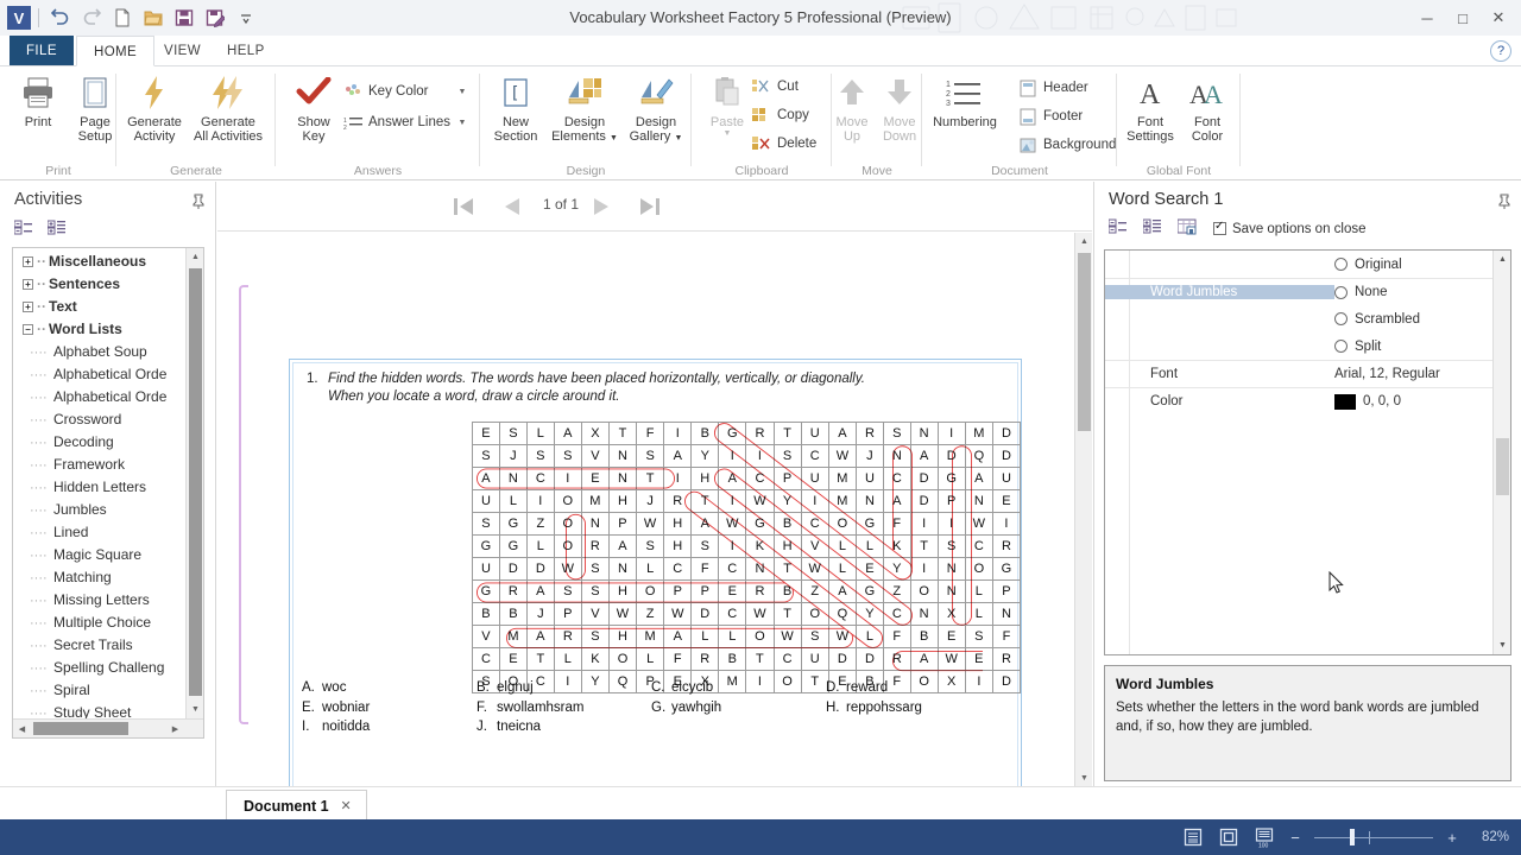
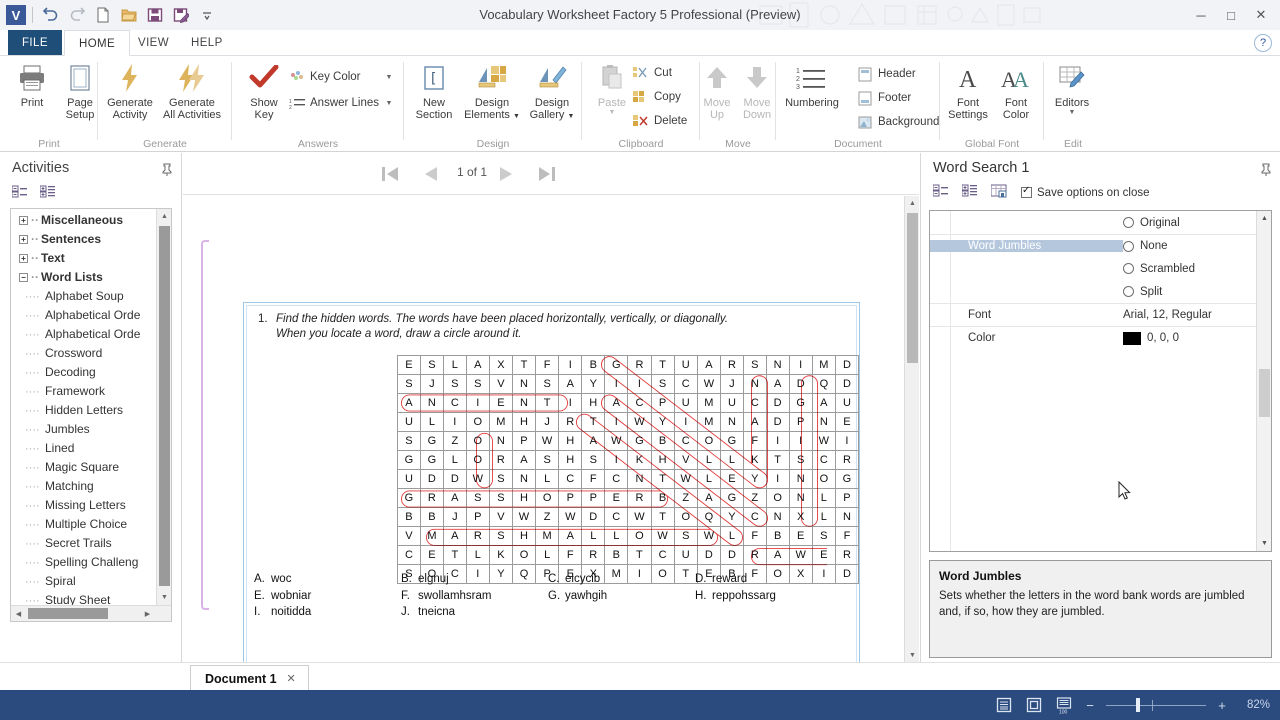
  Vocabulary Worksheet Factory 5 Professional (Preview)
  V
  ─
  □
  ✕
  FILE
  HOME
  VIEW
  HELP
  ?
  Print
  Page
  Setup
  Print
  Generate
  Activity
  Generate
  All Activities
  Generate
  Show
  Key
  Key Color
  Answer Lines
  Answers
  New
  Section
  Design
  Elements
  Design
  Gallery
  Design
  Paste
  Cut
  Copy
  Delete
  Clipboard
  Move
  Up
  Move
  Down
  Move
  Numbering
  Header
  Footer
  Background
  Document
  A
  Font
  Settings
  A
  A
  Font
  Color
  Global Font
+ Editors
+ Edit
  Activities
  + ·· Miscellaneous
  + ·· Sentences
  + ·· Text
  − ·· Word Lists
  ···· Alphabet Soup
  ···· Alphabetical Orde
  ···· Alphabetical Orde
  ···· Crossword
  ···· Decoding
  ···· Framework
  ···· Hidden Letters
  ···· Jumbles
  ···· Lined
  ···· Magic Square
  ···· Matching
  ···· Missing Letters
  ···· Multiple Choice
  ···· Secret Trails
  ···· Spelling Challeng
  ···· Spiral
  ···· Study Sheet
  1 of 1
  1.
  Find the hidden words. The words have been placed horizontally, vertically, or diagonally. When you locate a word, draw a circle around it.
  E	S	L	A	X	T	F	I	B		R	T	U	A	R	S	N	I	M	D
  S	J	S	S	V	N	S	A	Y	I		S	C	W	J		A	D	Q	D
  U	L	I	O	M	H	J	R		I		Y		M	N		D	P	N	E
  S	G	Z		N	P	W	H	A		G		C		G		I	I	W	I
  G	G	L		R	A	S	H	S	I		H		L			T	S	C	R
  U	D	D		S	N	L	C	F	C	N		W		E		I	N	O	G
  B	B	J	P	V	W	Z	W	D	C	W	T	O		Y		N	X	L	N
  C	E	T	L	K	O	L	F	R	B	T	C	U	D	D					R
  S	O	C	I	Y	Q	P	E	X	M	I	O	T	E	B	F	O	X	I	D
  A. woc
  B. elgnuj
  C. elcycib
  D. reward
  E. wobniar
  F. swollamhsram
  G. yawhgih
  H. reppohssarg
  I. noitidda
  J. tneicna
  Word Search 1
  Save options on close
  Original
  Word Jumbles
  None
  Scrambled
  Split
  Font
  Arial, 12, Regular
  Color
  0, 0, 0
  Word Jumbles
  Sets whether the letters in the word bank words are jumbled and, if so, how they are jumbled.
  Document 1
  ✕
  −
  +
  82%
